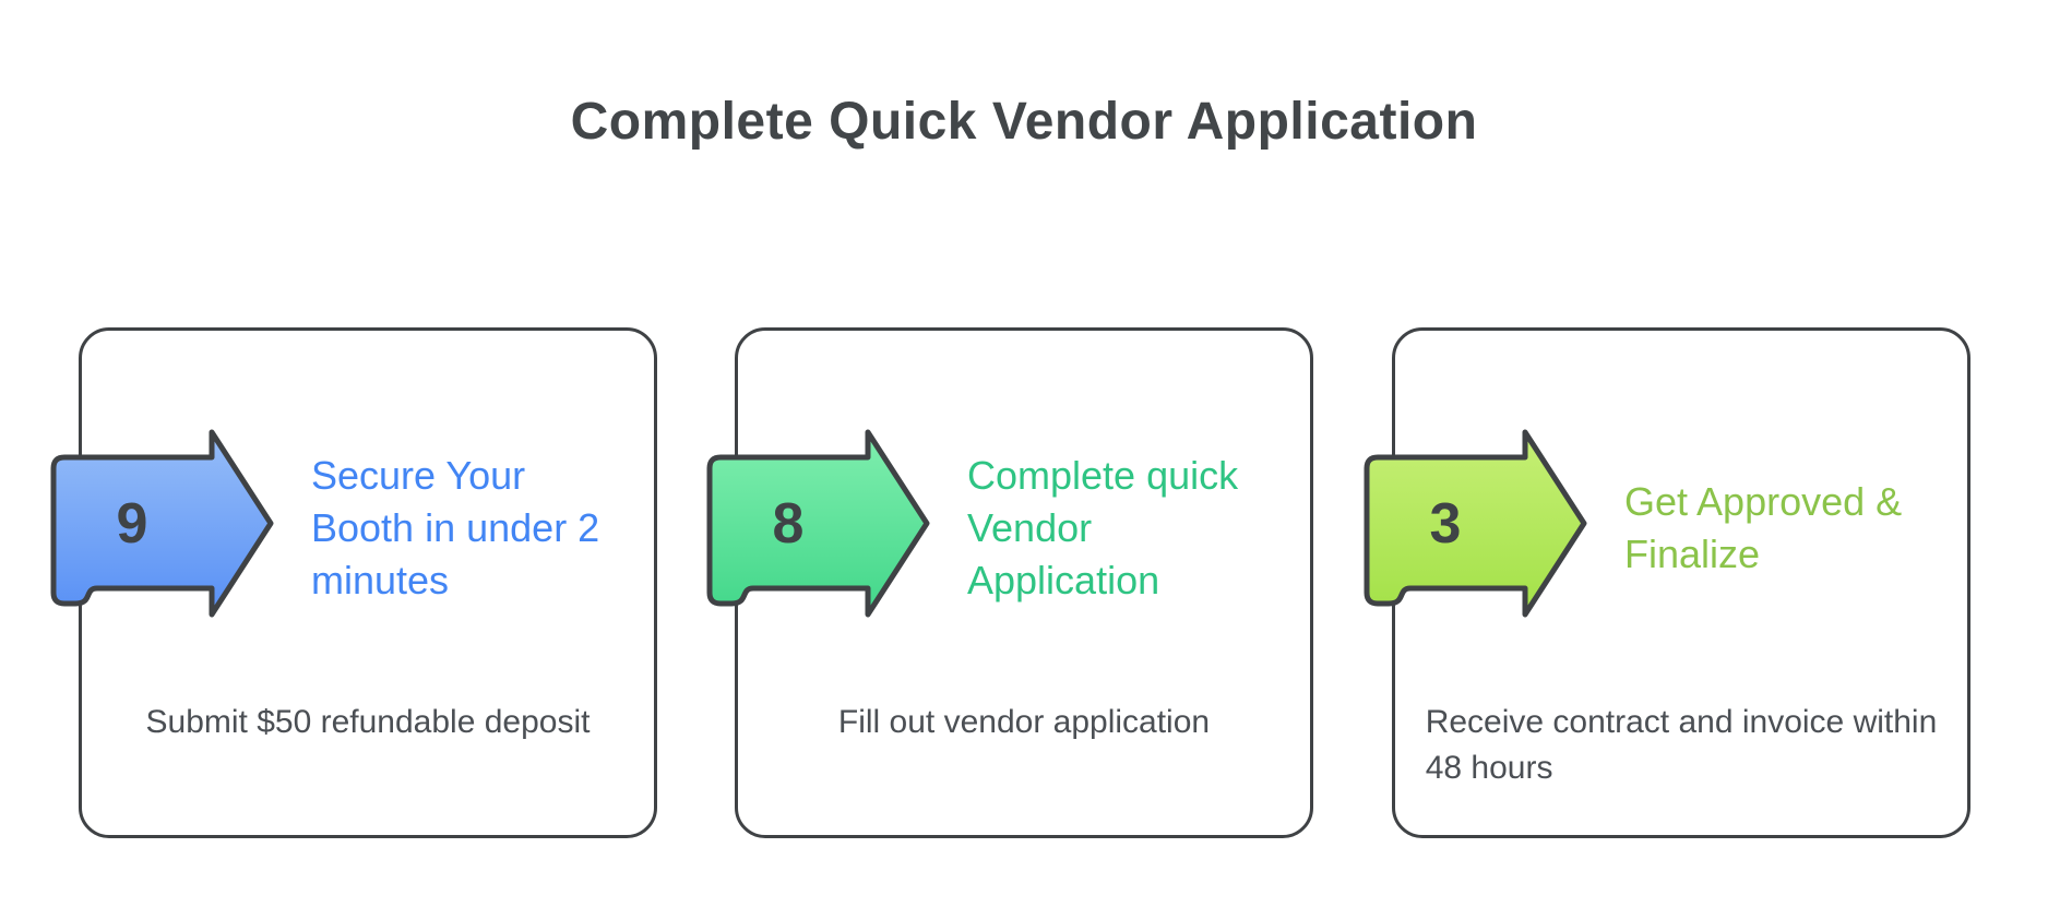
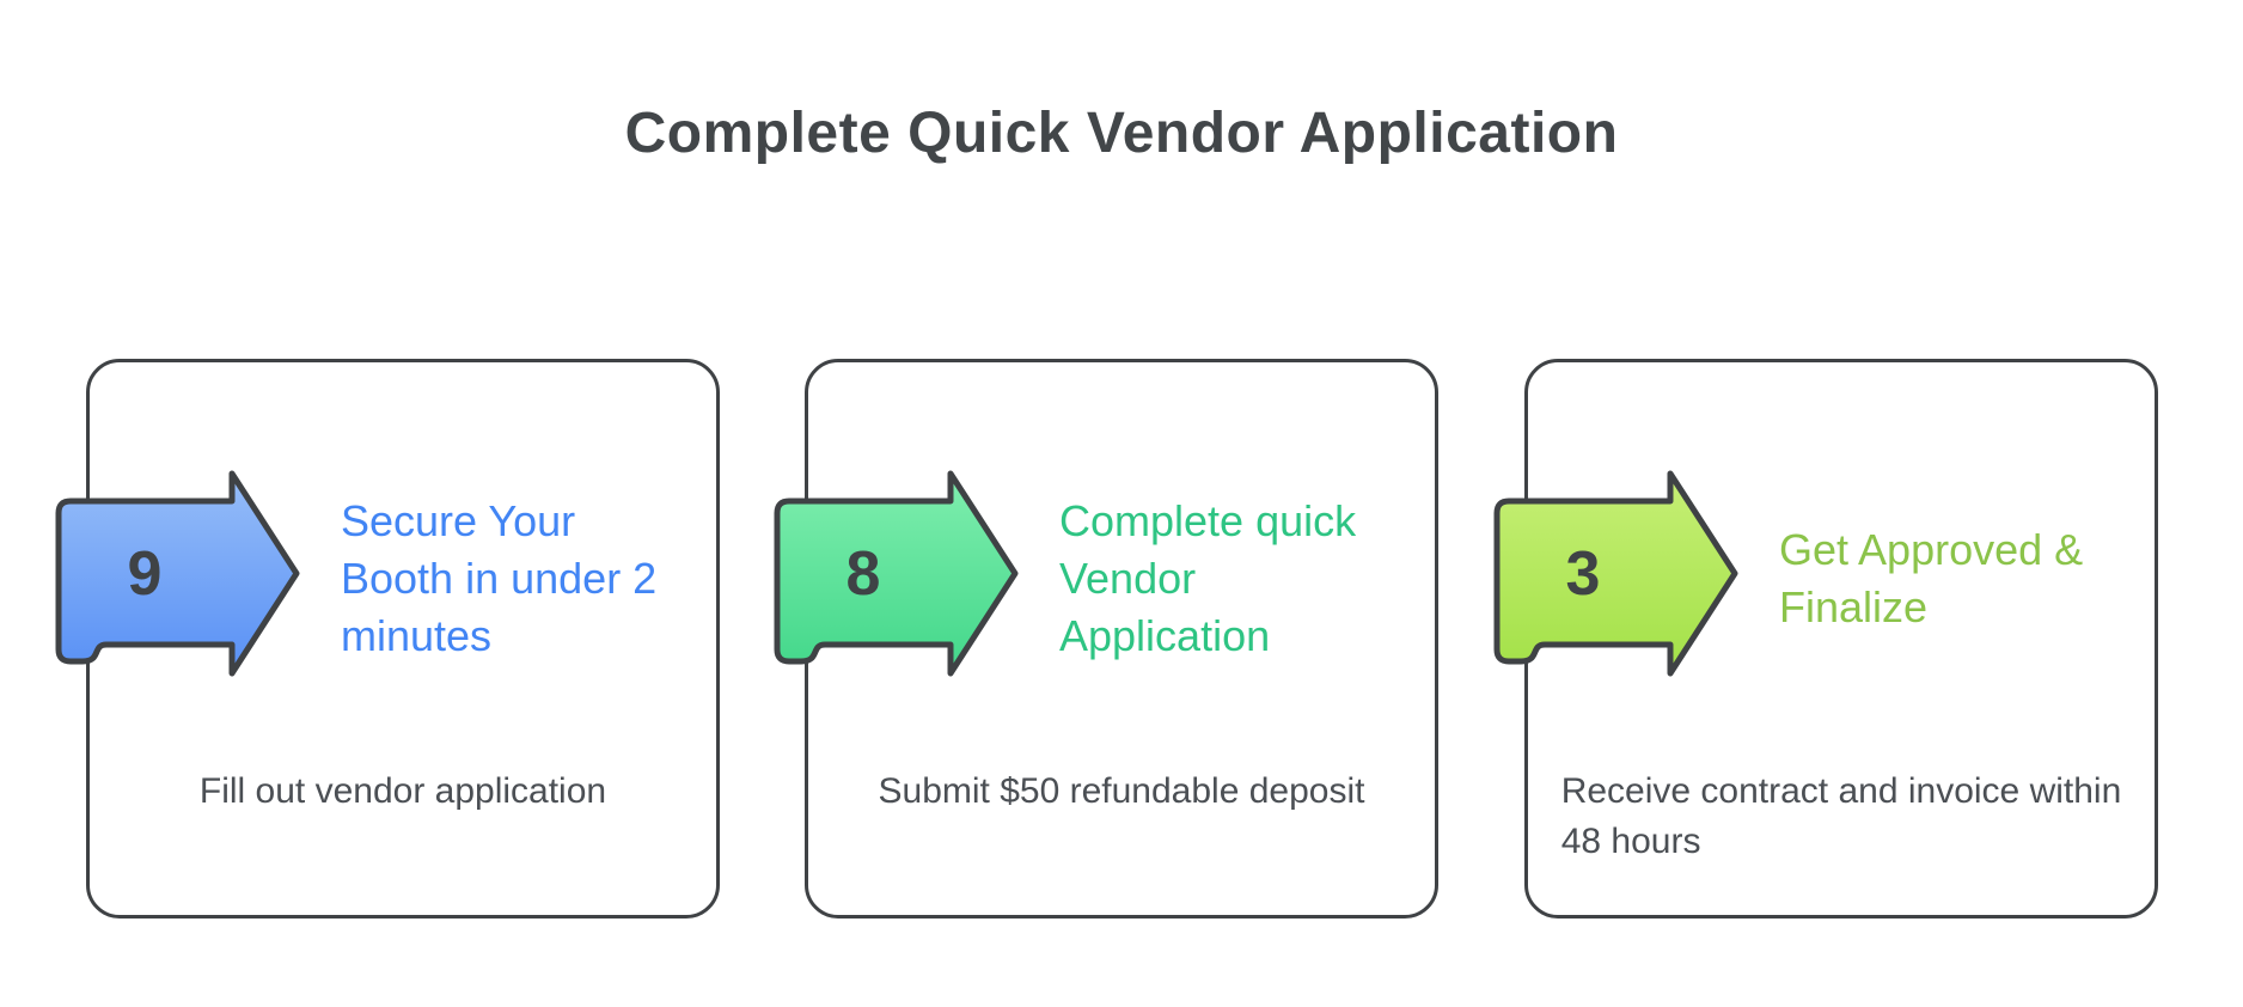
  Complete Quick Vendor Application
  Secure Your
  Booth in under 2
  minutes
- Submit $50 refundable deposit
+ Fill out vendor application
  Complete quick
  Vendor
  Application
- Fill out vendor application
+ Submit $50 refundable deposit
  Get Approved &
  Finalize
  Receive contract and invoice within
  48 hours
  9
  8
  3
